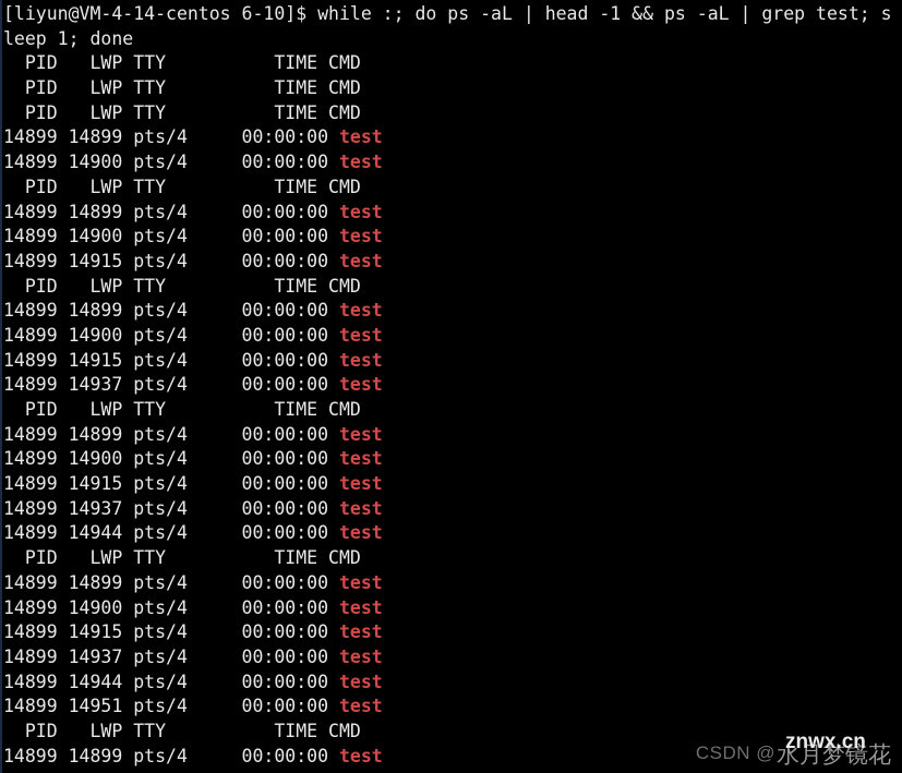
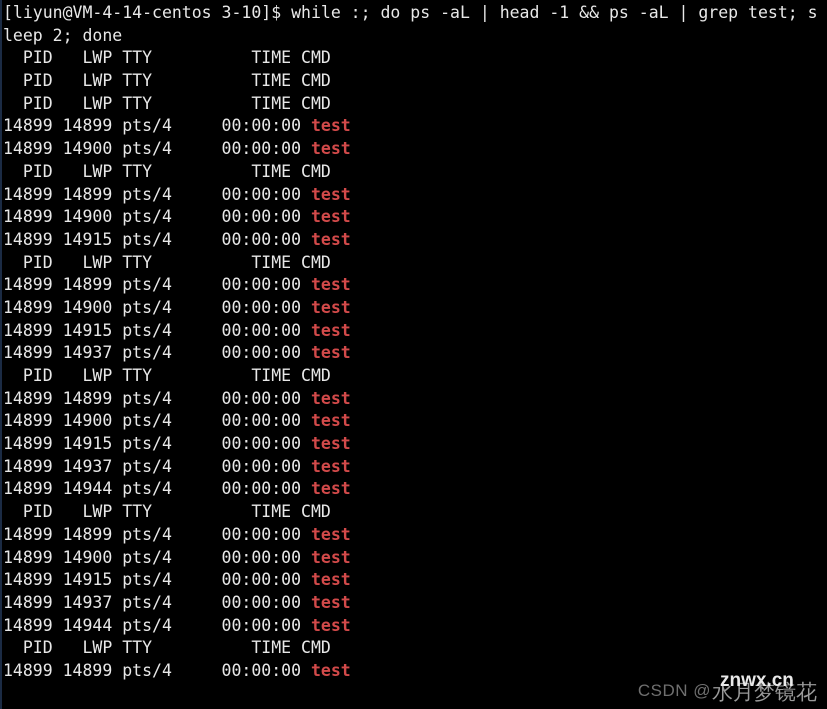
- [liyun@VM-4-14-centos 6-10]$ while :; do ps -aL | head -1 && ps -aL | grep test; s
+ [liyun@VM-4-14-centos 3-10]$ while :; do ps -aL | head -1 && ps -aL | grep test; s
- leep 1; done
+ leep 2; done
  PID LWP TTY TIME CMD
  PID LWP TTY TIME CMD
  PID LWP TTY TIME CMD
  14899 14899 pts/4 00:00:00 test
  14899 14900 pts/4 00:00:00 test
  PID LWP TTY TIME CMD
  14899 14899 pts/4 00:00:00 test
  14899 14900 pts/4 00:00:00 test
  14899 14915 pts/4 00:00:00 test
  PID LWP TTY TIME CMD
  14899 14899 pts/4 00:00:00 test
  14899 14900 pts/4 00:00:00 test
  14899 14915 pts/4 00:00:00 test
  14899 14937 pts/4 00:00:00 test
  PID LWP TTY TIME CMD
  14899 14899 pts/4 00:00:00 test
  14899 14900 pts/4 00:00:00 test
  14899 14915 pts/4 00:00:00 test
  14899 14937 pts/4 00:00:00 test
  14899 14944 pts/4 00:00:00 test
  PID LWP TTY TIME CMD
  14899 14899 pts/4 00:00:00 test
  14899 14900 pts/4 00:00:00 test
  14899 14915 pts/4 00:00:00 test
  14899 14937 pts/4 00:00:00 test
  14899 14944 pts/4 00:00:00 test
- 14899 14951 pts/4 00:00:00 test
  PID LWP TTY TIME CMD
  14899 14899 pts/4 00:00:00 test
  CSDN @
  水月梦镜花
  znwx.cn
